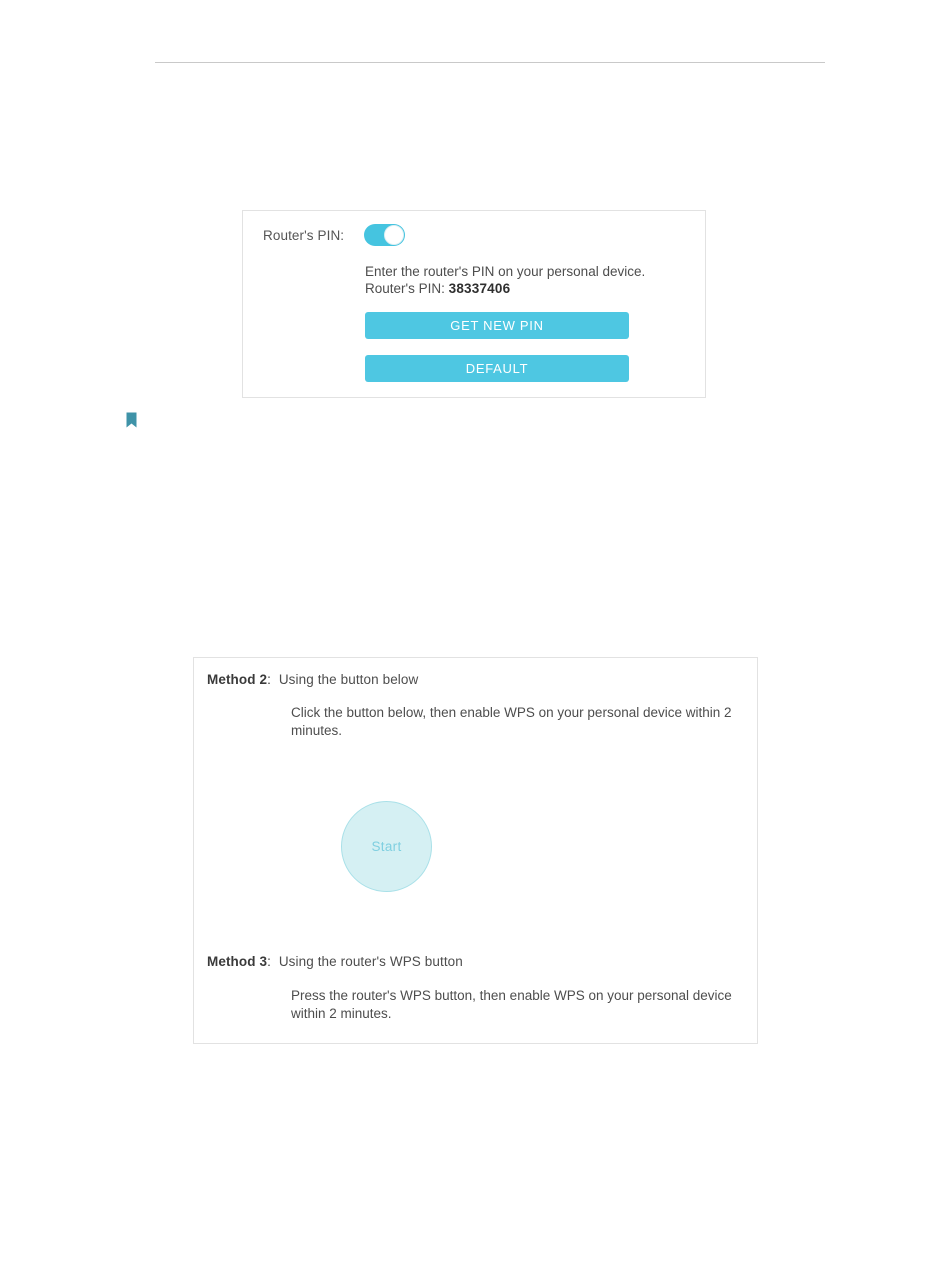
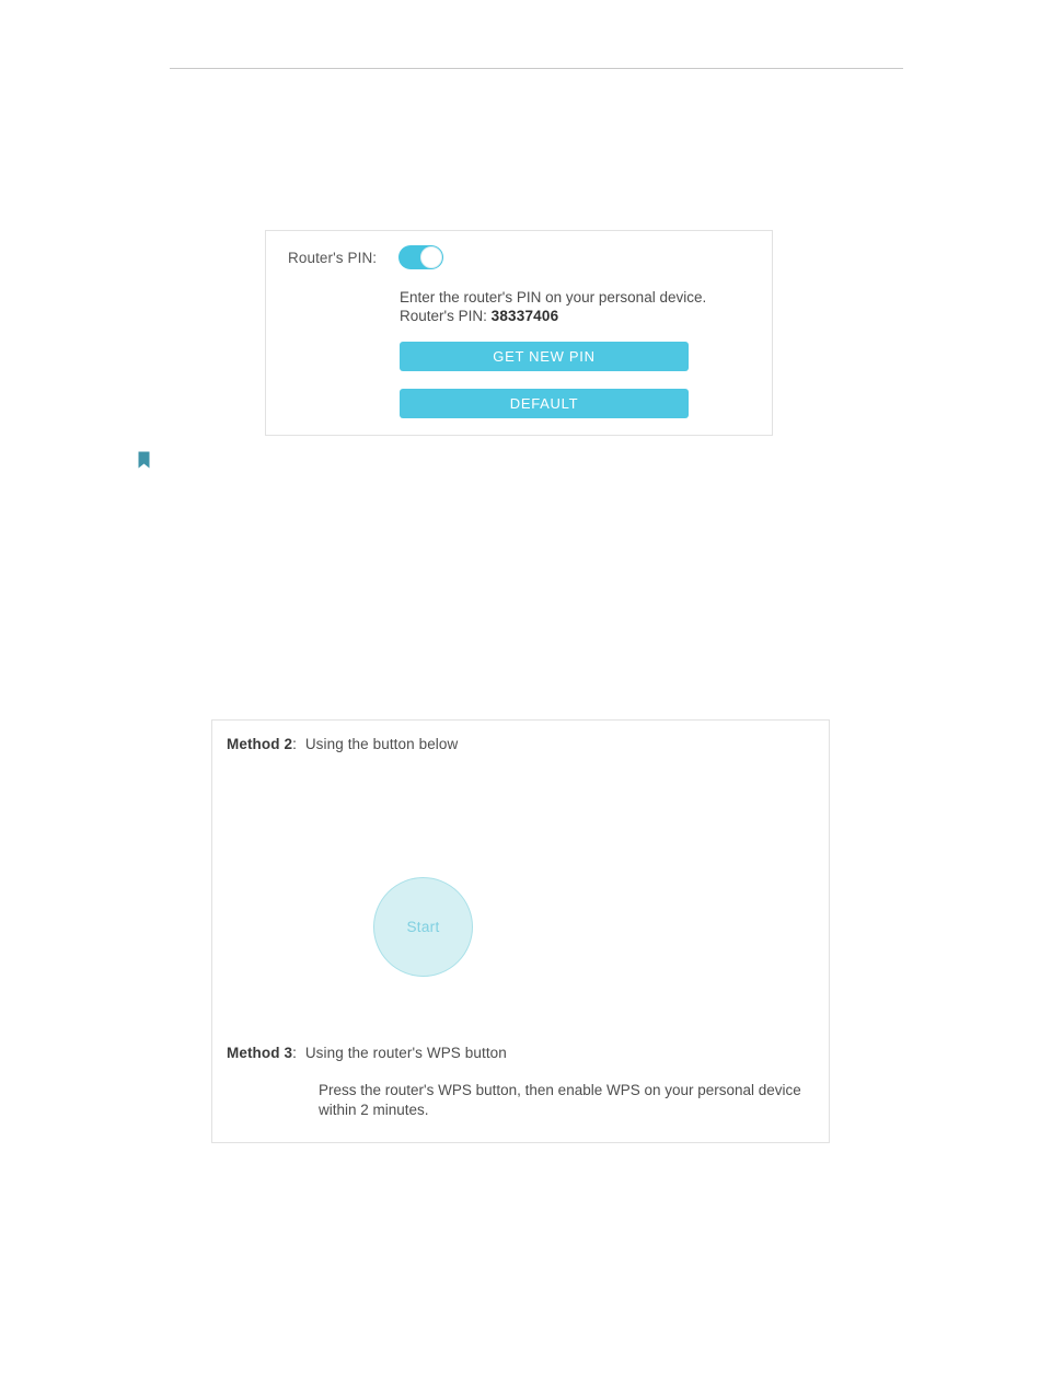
  Router's PIN:
  Enter the router's PIN on your personal device.
  Router's PIN: 38337406
  GET NEW PIN
  DEFAULT
  Method 2
  :
  Using the button below
- Click the button below, then enable WPS on your personal device within 2 minutes.
  Start
  Method 3
  :
  Using the router's WPS button
  Press the router's WPS button, then enable WPS on your personal device within 2 minutes.
